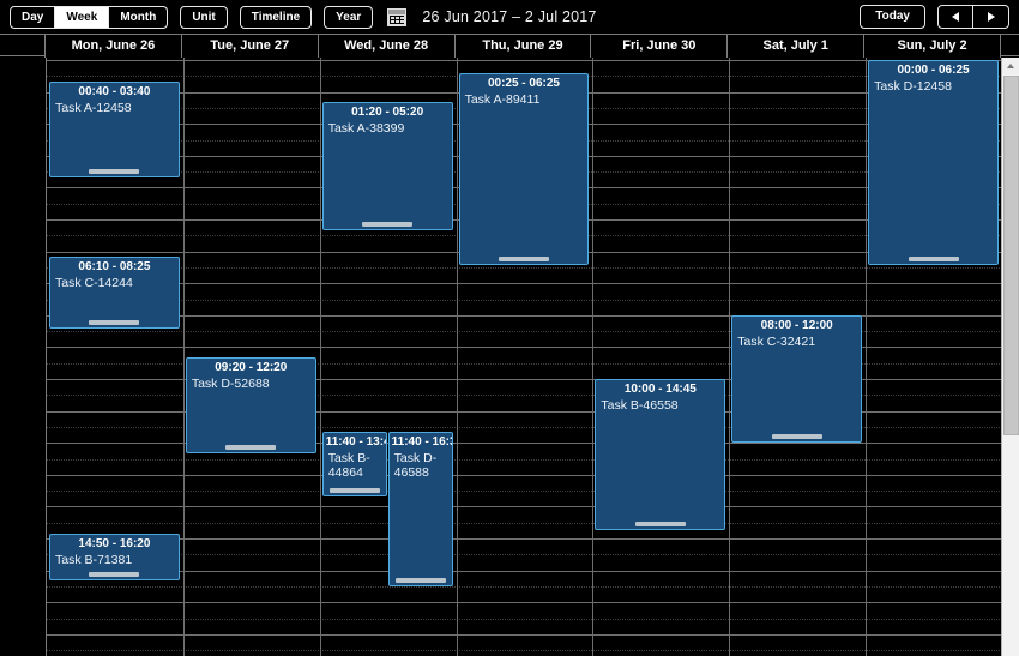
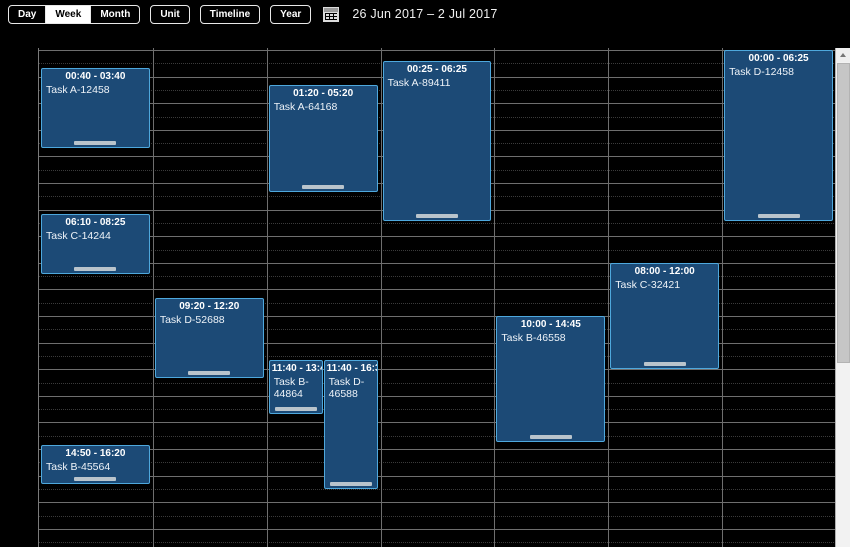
  Day
  Week
  Month
  Unit
  Timeline
  Year
  26 Jun 2017 – 2 Jul 2017
- Today
- Mon, June 26
- Tue, June 27
- Wed, June 28
- Thu, June 29
- Fri, June 30
- Sat, July 1
- Sun, July 2
  00:40 - 03:40
  Task A-12458
  06:10 - 08:25
  Task C-14244
  14:50 - 16:20
- Task B-71381
+ Task B-45564
  09:20 - 12:20
  Task D-52688
  01:20 - 05:20
- Task A-38399
+ Task A-64168
  11:40 - 13:
  Task B-44864
  11:40 - 16:
  Task D-46588
  00:25 - 06:25
  Task A-89411
  10:00 - 14:45
  Task B-46558
  08:00 - 12:00
  Task C-32421
  00:00 - 06:25
  Task D-12458
